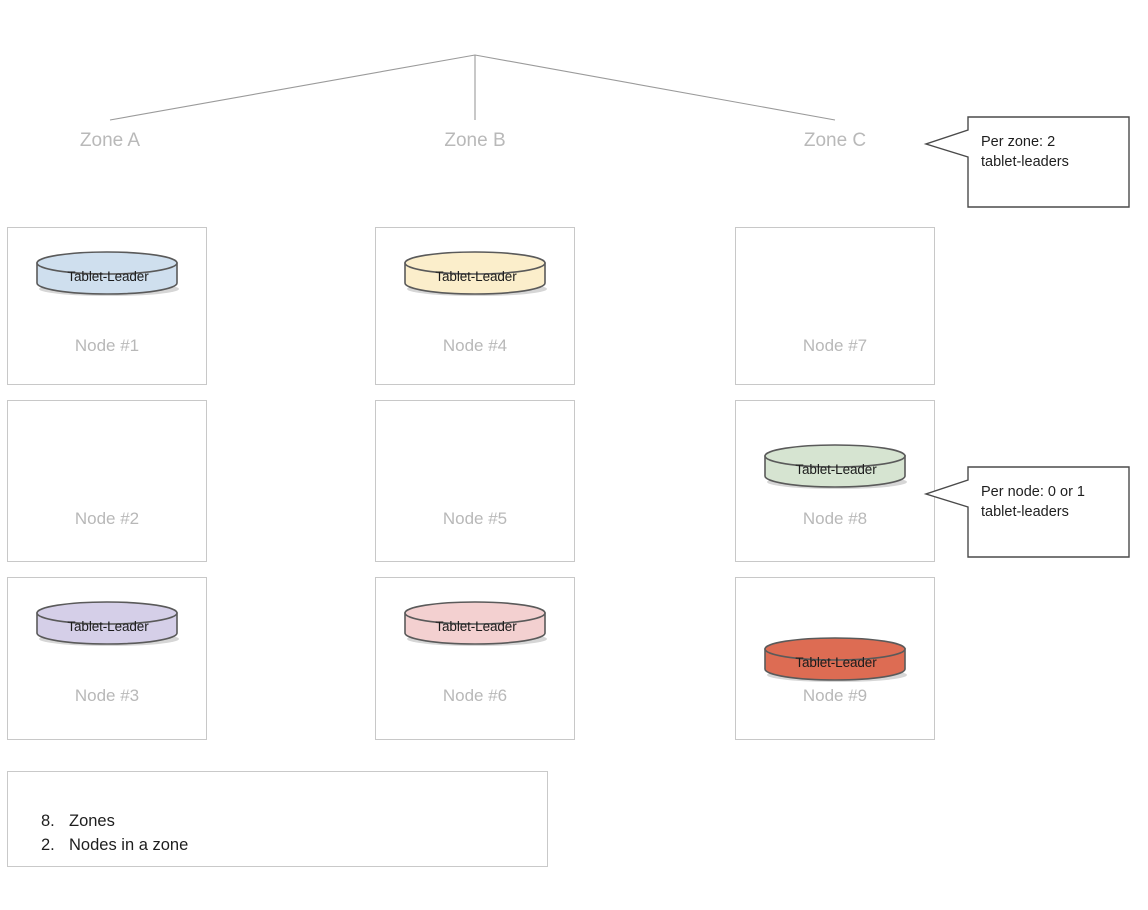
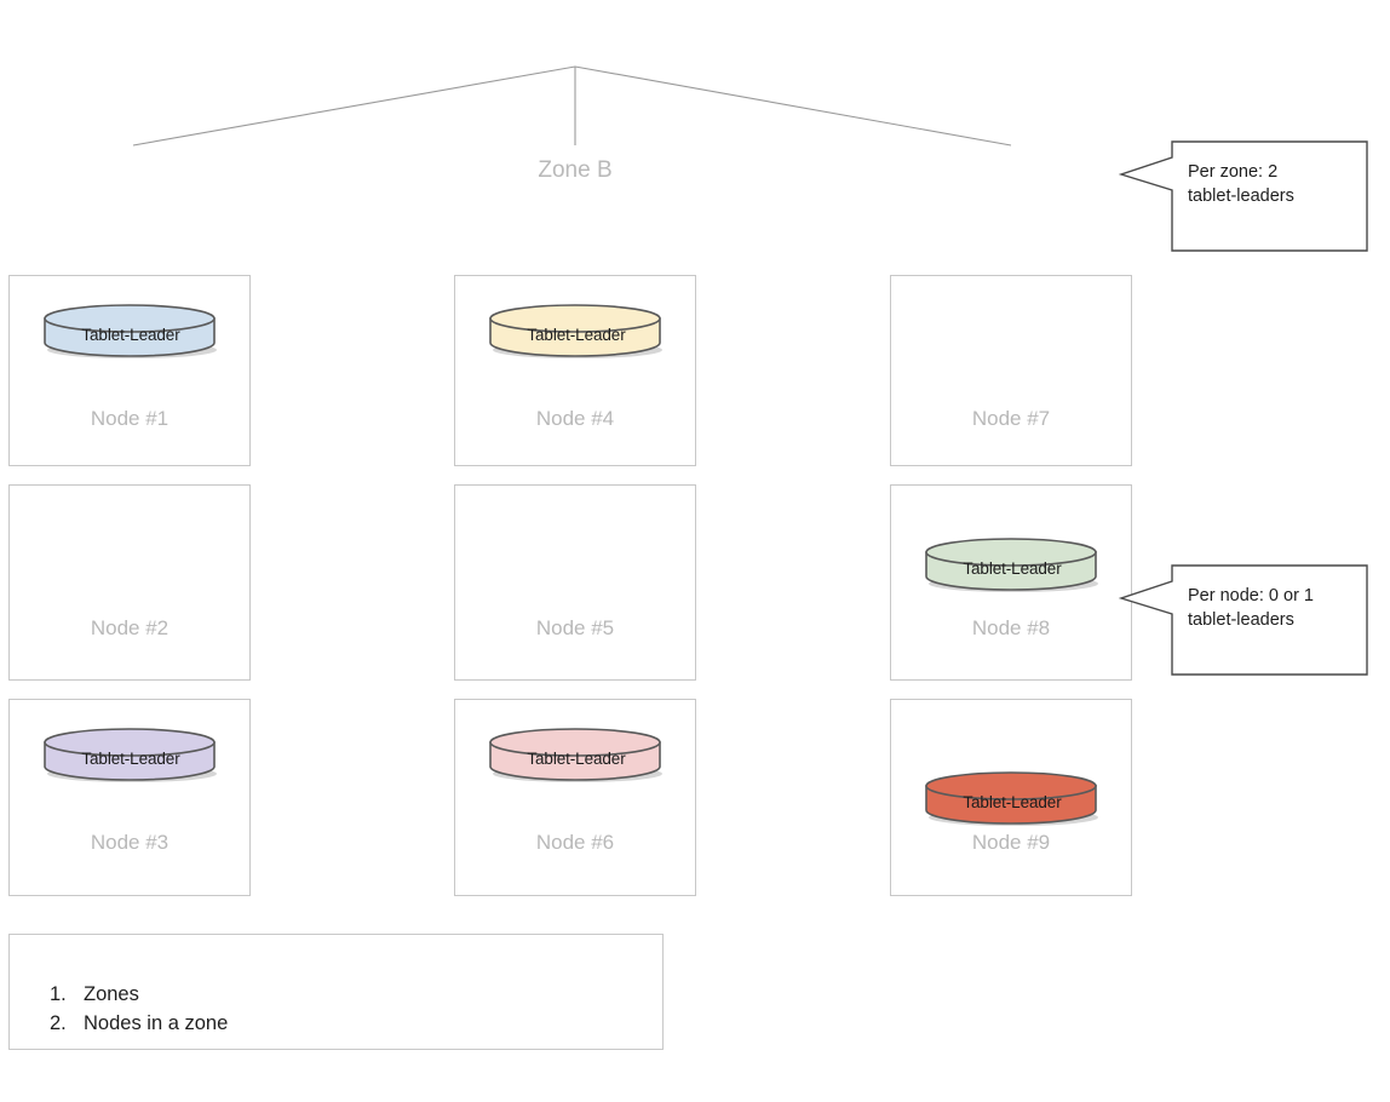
- Zone A
  Zone B
- Zone C
  Tablet-Leader
  Node #1
  Node #2
  Tablet-Leader
  Node #3
  Tablet-Leader
  Node #4
  Node #5
  Tablet-Leader
  Node #6
  Node #7
  Tablet-Leader
  Node #8
  Tablet-Leader
  Node #9
  Per zone: 2
  tablet-leaders
  Per node: 0 or 1
  tablet-leaders
- 8. Zones
+ 1. Zones
  2. Nodes in a zone
